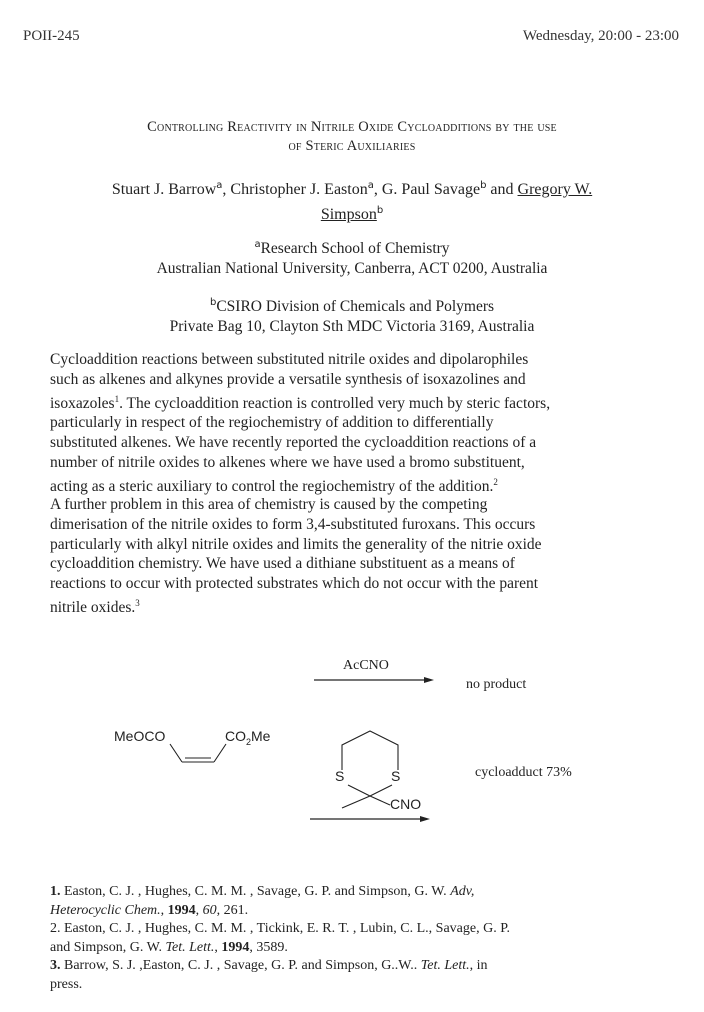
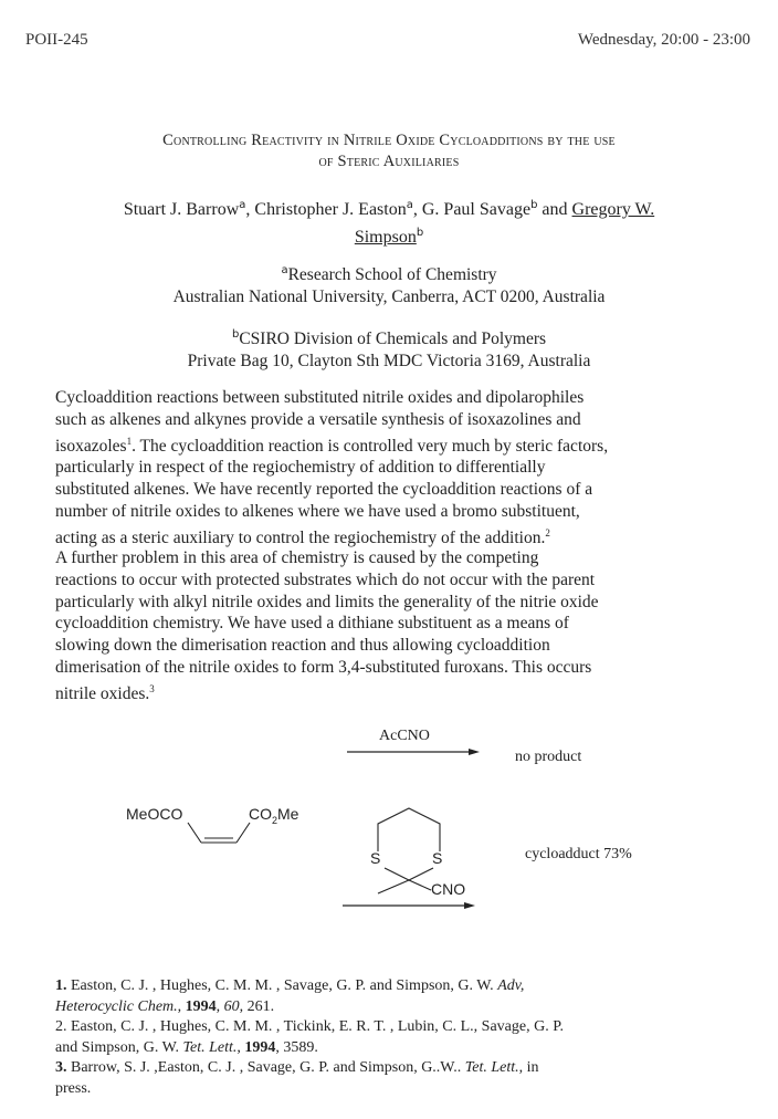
  POII-245
  Wednesday, 20:00 - 23:00
  Controlling Reactivity in Nitrile Oxide Cycloadditions by the use
  of Steric Auxiliaries
  Stuart J. Barrowa, Christopher J. Eastona, G. Paul Savageb and Gregory W.
  Simpsonb
  aResearch School of Chemistry
  Australian National University, Canberra, ACT 0200, Australia
  bCSIRO Division of Chemicals and Polymers
  Private Bag 10, Clayton Sth MDC Victoria 3169, Australia
  Cycloaddition reactions between substituted nitrile oxides and dipolarophiles
  such as alkenes and alkynes provide a versatile synthesis of isoxazolines and
  isoxazoles1. The cycloaddition reaction is controlled very much by steric factors,
  particularly in respect of the regiochemistry of addition to differentially
  substituted alkenes. We have recently reported the cycloaddition reactions of a
  number of nitrile oxides to alkenes where we have used a bromo substituent,
  acting as a steric auxiliary to control the regiochemistry of the addition.2
  A further problem in this area of chemistry is caused by the competing
- dimerisation of the nitrile oxides to form 3,4-substituted furoxans. This occurs
+ reactions to occur with protected substrates which do not occur with the parent
  particularly with alkyl nitrile oxides and limits the generality of the nitrie oxide
  cycloaddition chemistry. We have used a dithiane substituent as a means of
+ slowing down the dimerisation reaction and thus allowing cycloaddition
- reactions to occur with protected substrates which do not occur with the parent
+ dimerisation of the nitrile oxides to form 3,4-substituted furoxans. This occurs
  nitrile oxides.3
  AcCNO
  no product
  MeOCO
  CO2Me
  S
  S
  CNO
  cycloadduct 73%
  1. Easton, C. J. , Hughes, C. M. M. , Savage, G. P. and Simpson, G. W. Adv,
  Heterocyclic Chem., 1994, 60, 261.
  2. Easton, C. J. , Hughes, C. M. M. , Tickink, E. R. T. , Lubin, C. L., Savage, G. P.
  and Simpson, G. W. Tet. Lett., 1994, 3589.
  3. Barrow, S. J. ,Easton, C. J. , Savage, G. P. and Simpson, G..W.. Tet. Lett., in
  press.
